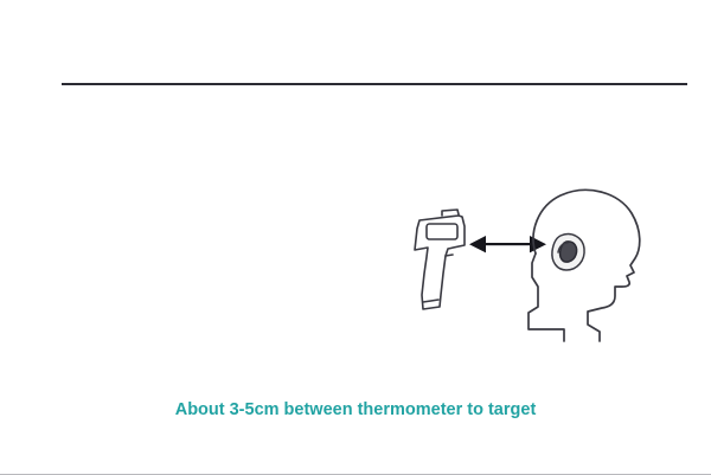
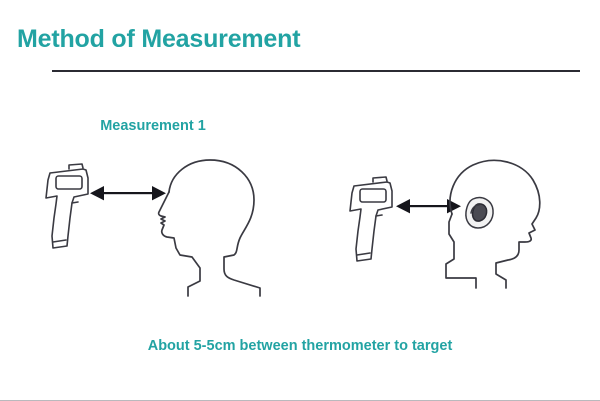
+ Method of Measurement
+ Measurement 1
- About 3-5cm between thermometer to target
+ About 5-5cm between thermometer to target
